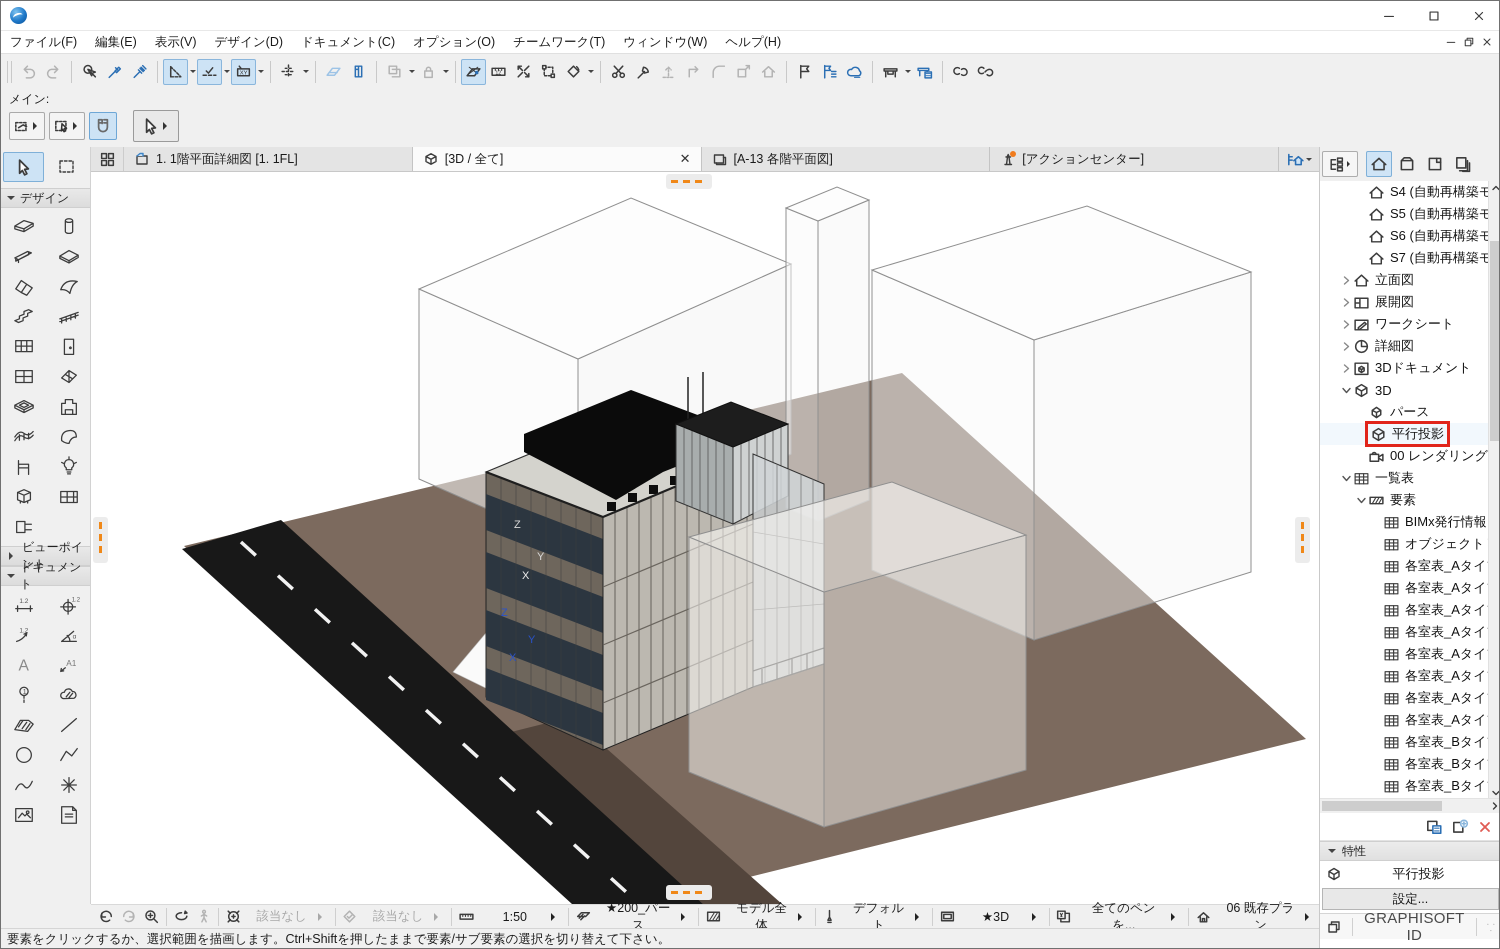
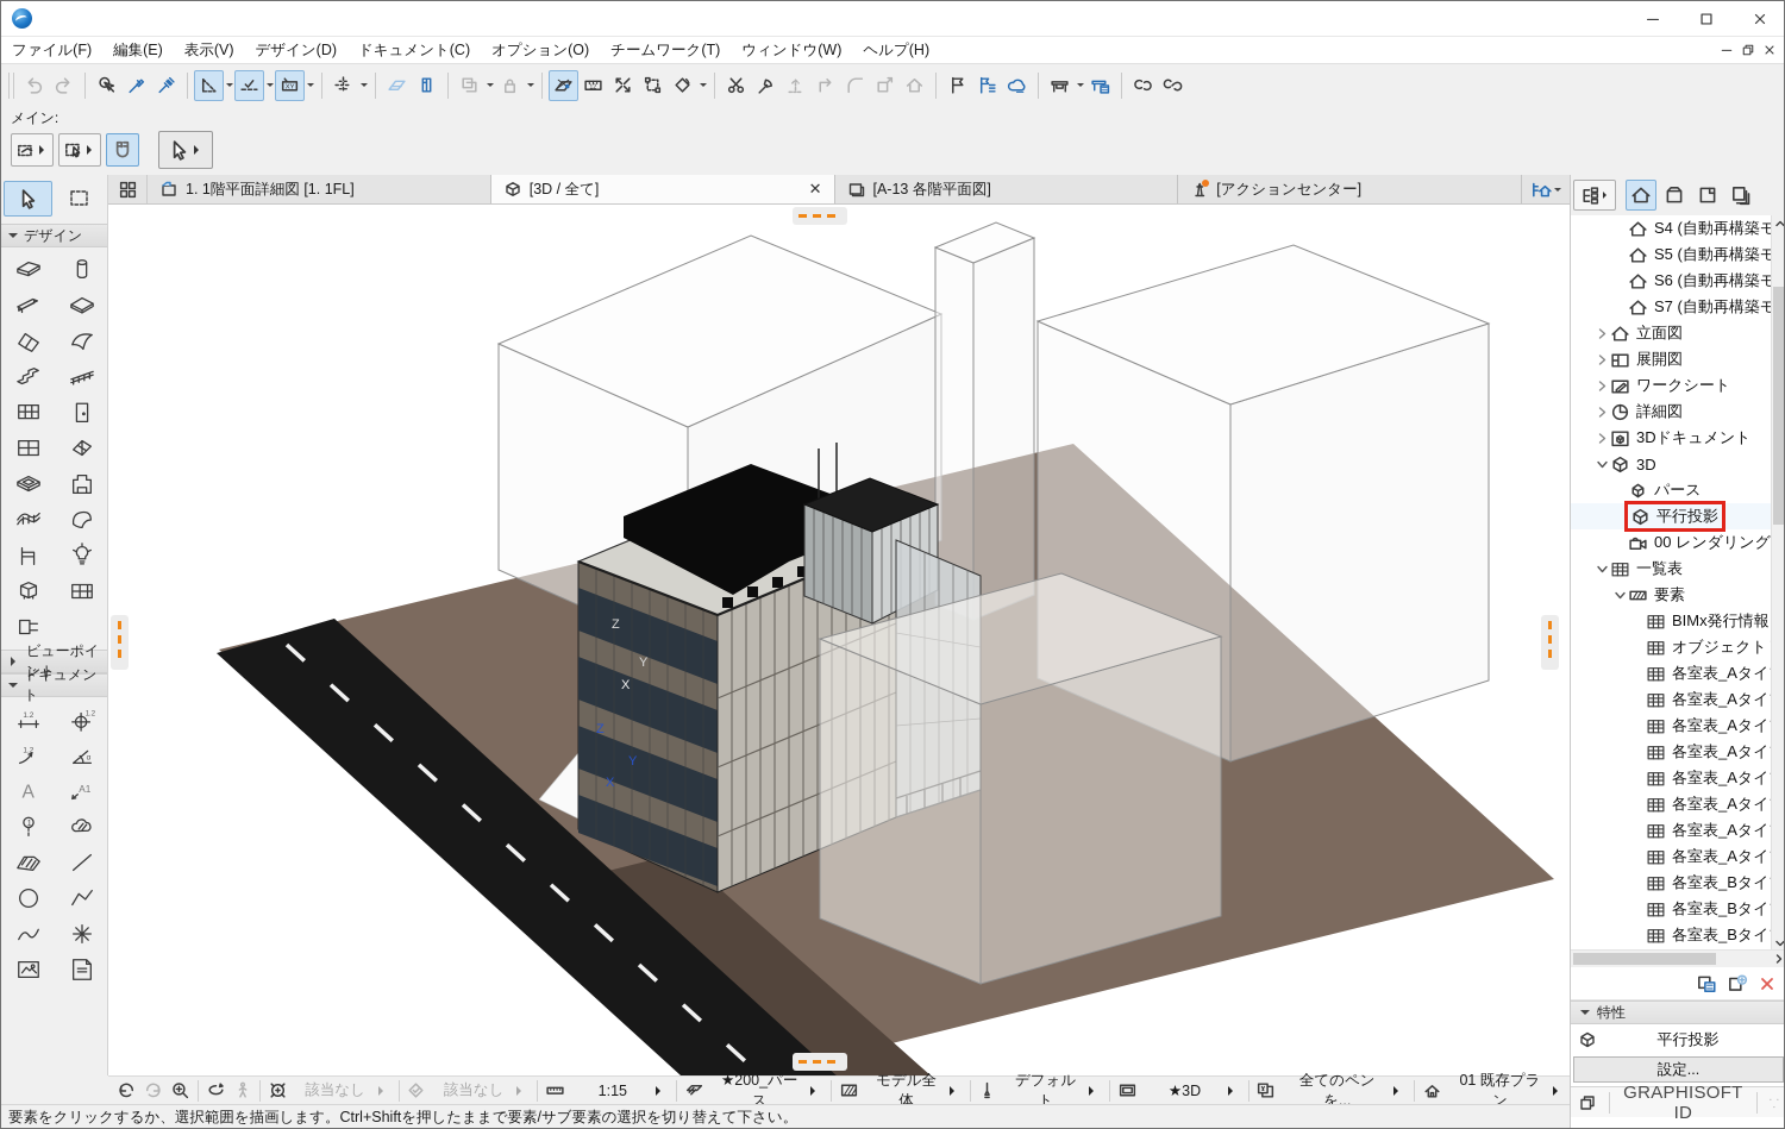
  ファイル(F)
  編集(E)
  表示(V)
  デザイン(D)
  ドキュメント(C)
  オプション(O)
  チームワーク(T)
  ウィンドウ(W)
  ヘルプ(H)
  メイン:
  1. 1階平面詳細図 [1. 1FL]
  [3D / 全て]
  ✕
  [A-13 各階平面図]
  [アクションセンター]
  デザイン
  ビューポイント
  ドキュメント
  Z
  Y
  X
  Z
  Y
  X
  該当なし
  該当なし
- 1:50
+ 1:15
  ★200_パース
  モデル全体
  デフォルト
  ★3D
  全てのペンを...
- 06 既存プラン
+ 01 既存プラン
  要素をクリックするか、選択範囲を描画します。Ctrl+Shiftを押したままで要素/サブ要素の選択を切り替えて下さい。
  S4 (自動再構築モ
  S5 (自動再構築モ
  S6 (自動再構築モ
  S7 (自動再構築モ
  立面図
  展開図
  ワークシート
  詳細図
  3Dドキュメント
  3D
  パース
  平行投影
  00 レンダリング
  一覧表
  要素
  BIMx発行情報
  各室表_Aタイ
  各室表_Aタイ
  各室表_Aタイ
  各室表_Aタイ
  各室表_Aタイ
  各室表_Aタイ
  各室表_Aタイ
  各室表_Aタイ
  各室表_Bタイ
  各室表_Bタイ
  各室表_Bタイ
  特性
  平行投影
  設定...
  GRAPHISOFT ID
  ⸪
